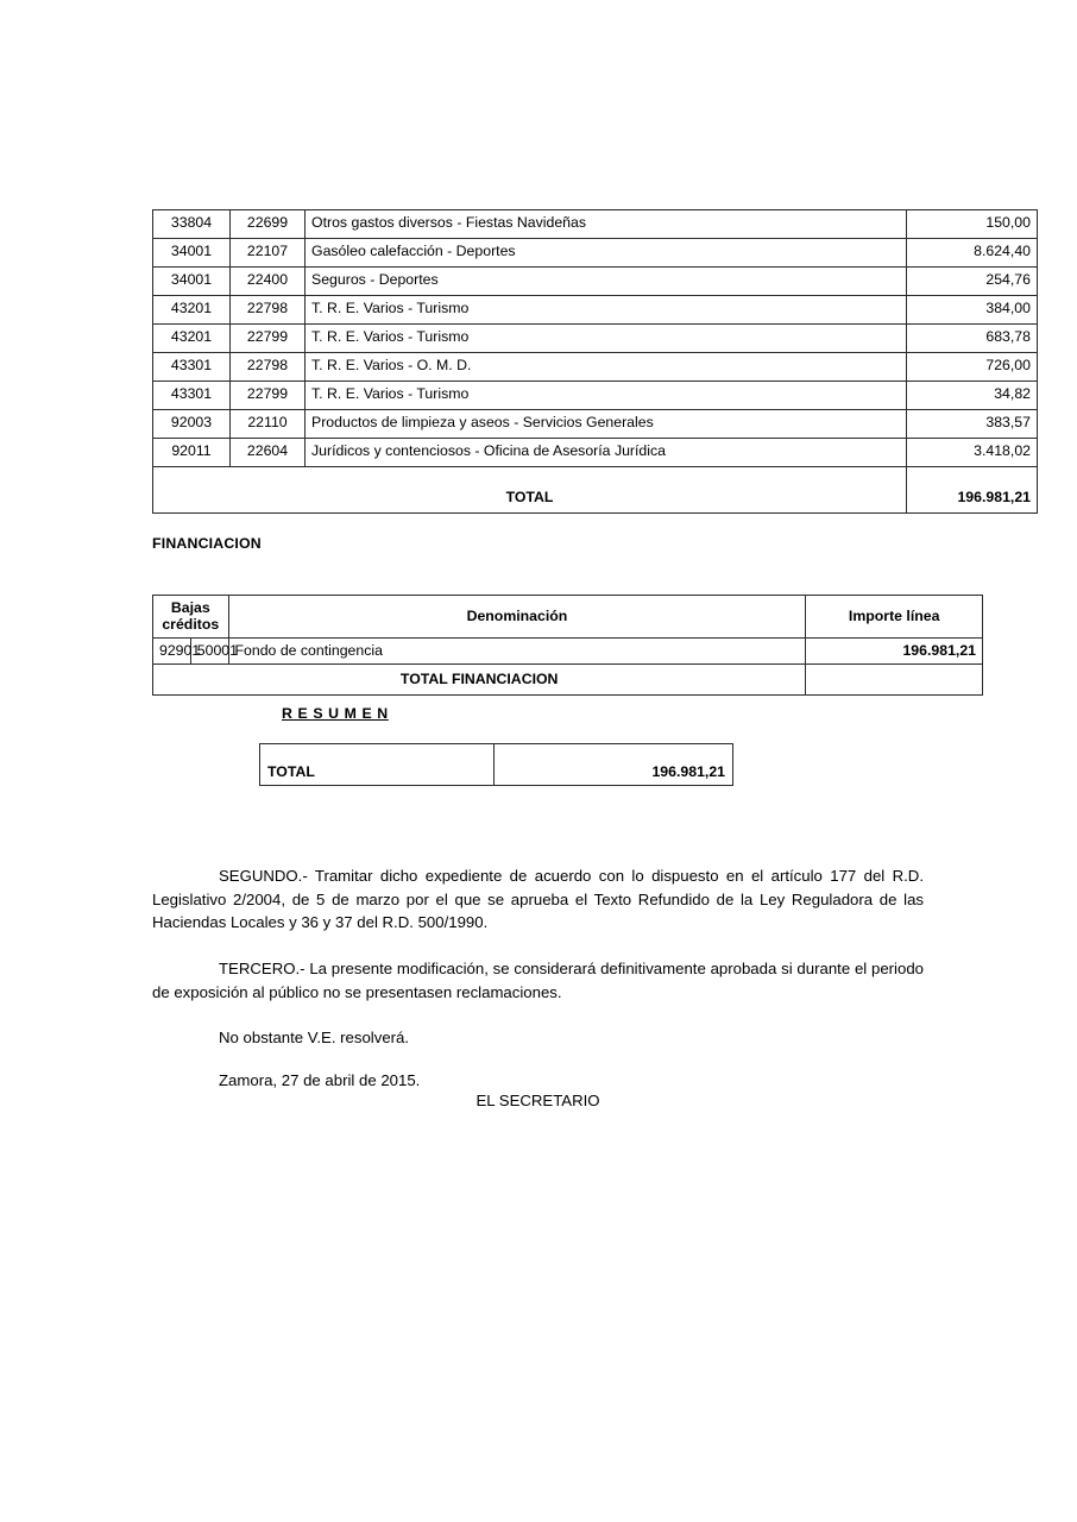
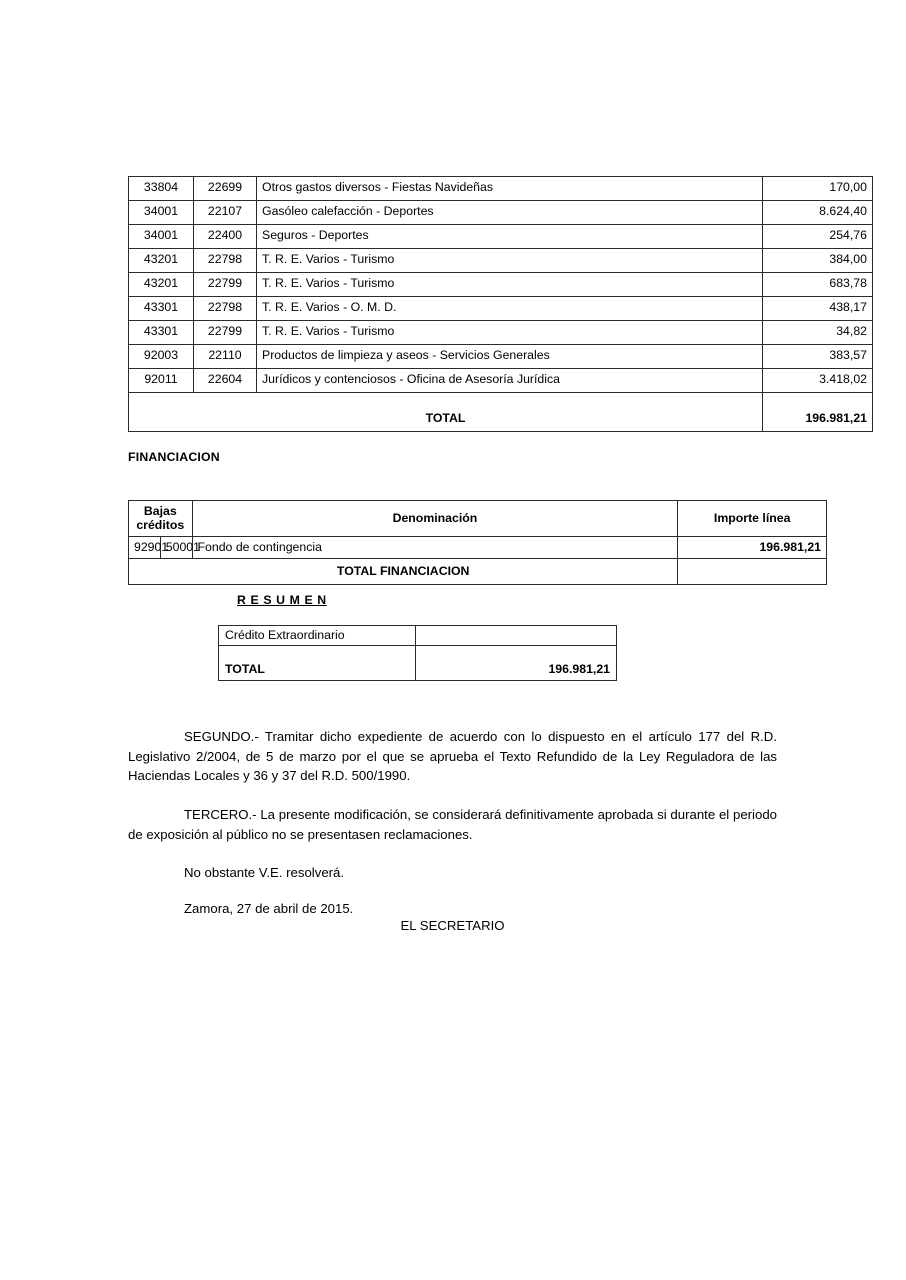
- 33804	22699	Otros gastos diversos - Fiestas Navideñas	150,00
+ 33804	22699	Otros gastos diversos - Fiestas Navideñas	170,00
  34001	22107	Gasóleo calefacción - Deportes	8.624,40
  34001	22400	Seguros - Deportes	254,76
  43201	22798	T. R. E. Varios - Turismo	384,00
  43201	22799	T. R. E. Varios - Turismo	683,78
- 43301	22798	T. R. E. Varios - O. M. D.	726,00
+ 43301	22798	T. R. E. Varios - O. M. D.	438,17
  43301	22799	T. R. E. Varios - Turismo	34,82
  92003	22110	Productos de limpieza y aseos - Servicios Generales	383,57
  92011	22604	Jurídicos y contenciosos - Oficina de Asesoría Jurídica	3.418,02
  TOTAL	196.981,21
  FINANCIACION
  Bajas créditos	Denominación	Importe línea
  92901	50001	Fondo de contingencia	196.981,21
  TOTAL FINANCIACION
  R E S U M E N
+ Crédito Extraordinario
  TOTAL	196.981,21
  SEGUNDO.- Tramitar dicho expediente de acuerdo con lo dispuesto en el artículo 177 del R.D. Legislativo 2/2004, de 5 de marzo por el que se aprueba el Texto Refundido de la Ley Reguladora de las Haciendas Locales y 36 y 37 del R.D. 500/1990.
  TERCERO.- La presente modificación, se considerará definitivamente aprobada si durante el periodo de exposición al público no se presentasen reclamaciones.
  No obstante V.E. resolverá.
  Zamora, 27 de abril de 2015.
  EL SECRETARIO
